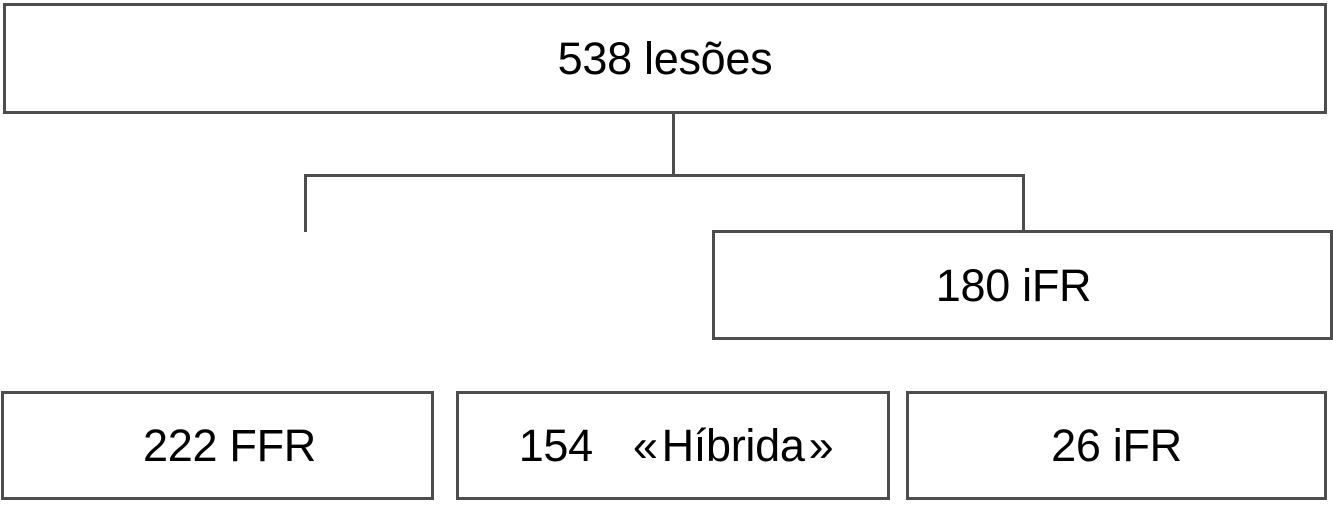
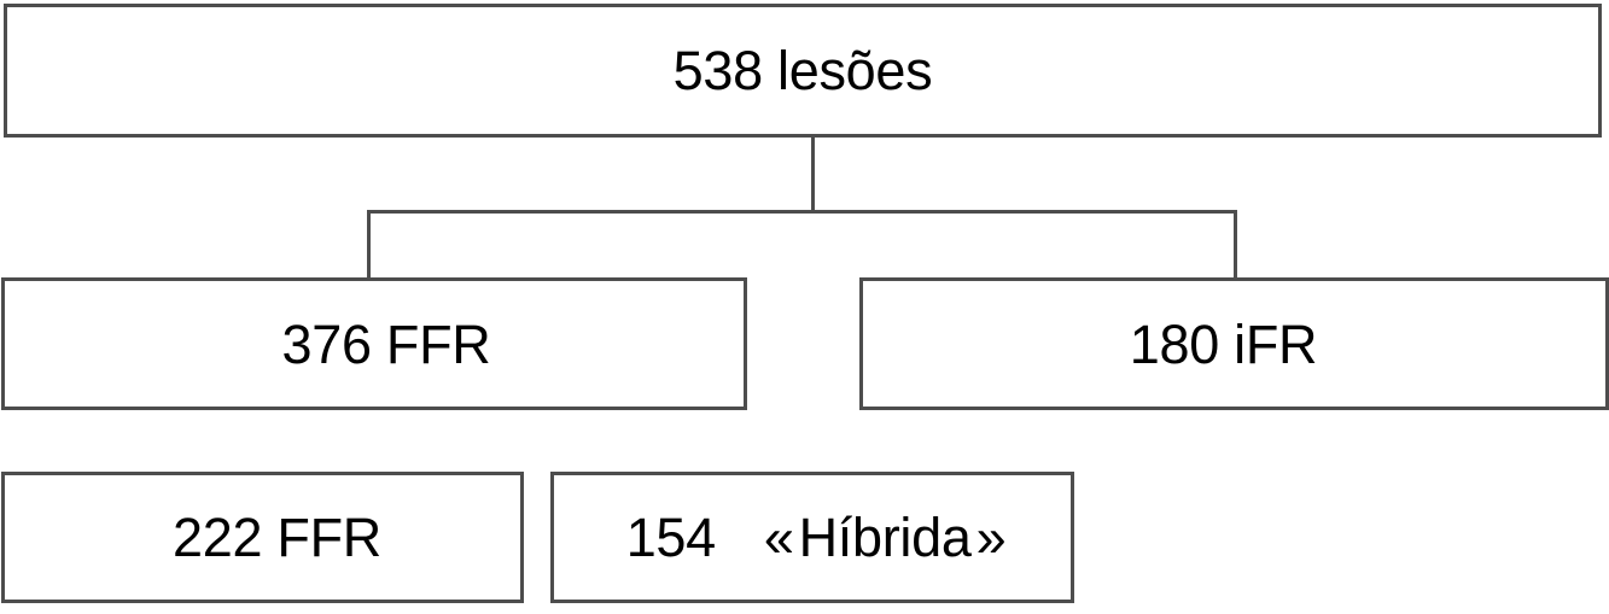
  538 lesões
+ 376 FFR
  180 iFR
  222 FFR
  154
  «
  Híbrida
  »
- 26 iFR
